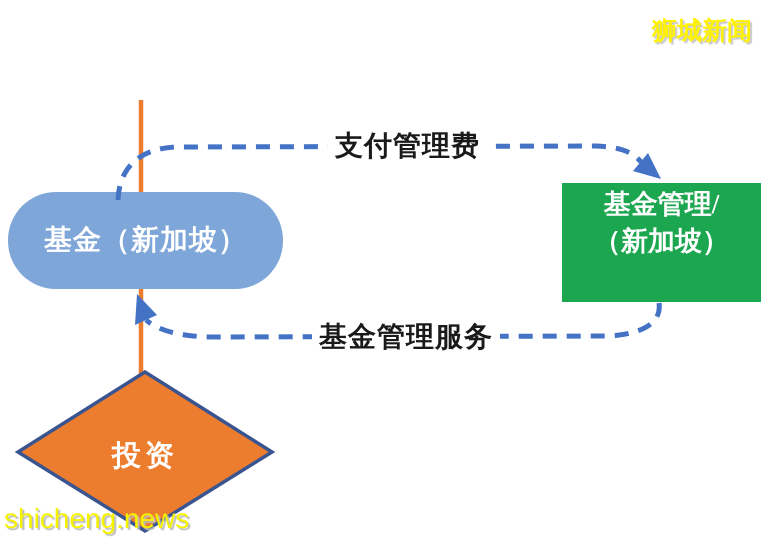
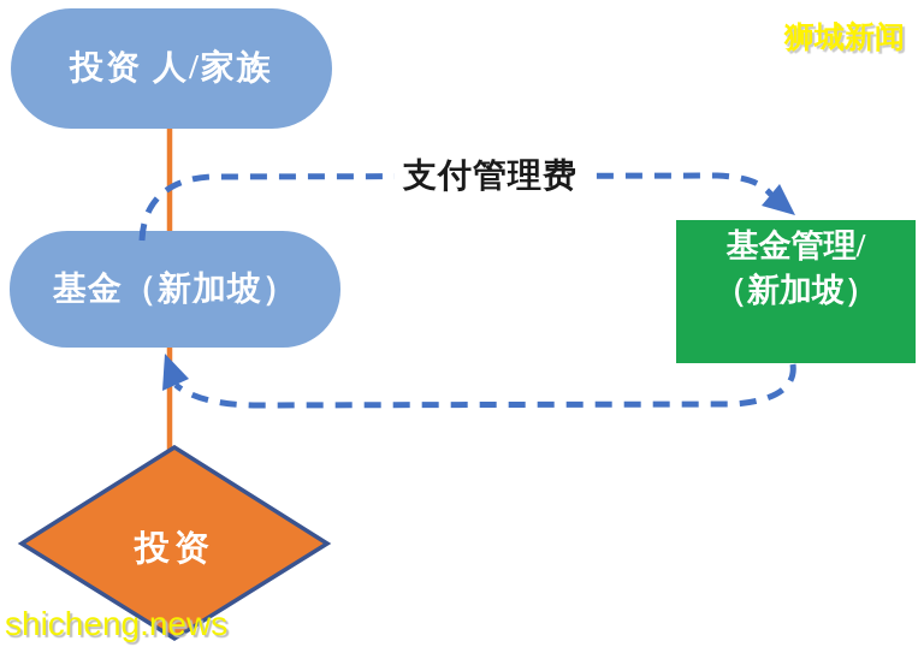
+ 投资 人/家族
  基金（新加坡）
  基金管理/
  （新加坡）
  支付管理费
- 基金管理服务
  投资
  狮城新闻
  shicheng.news
